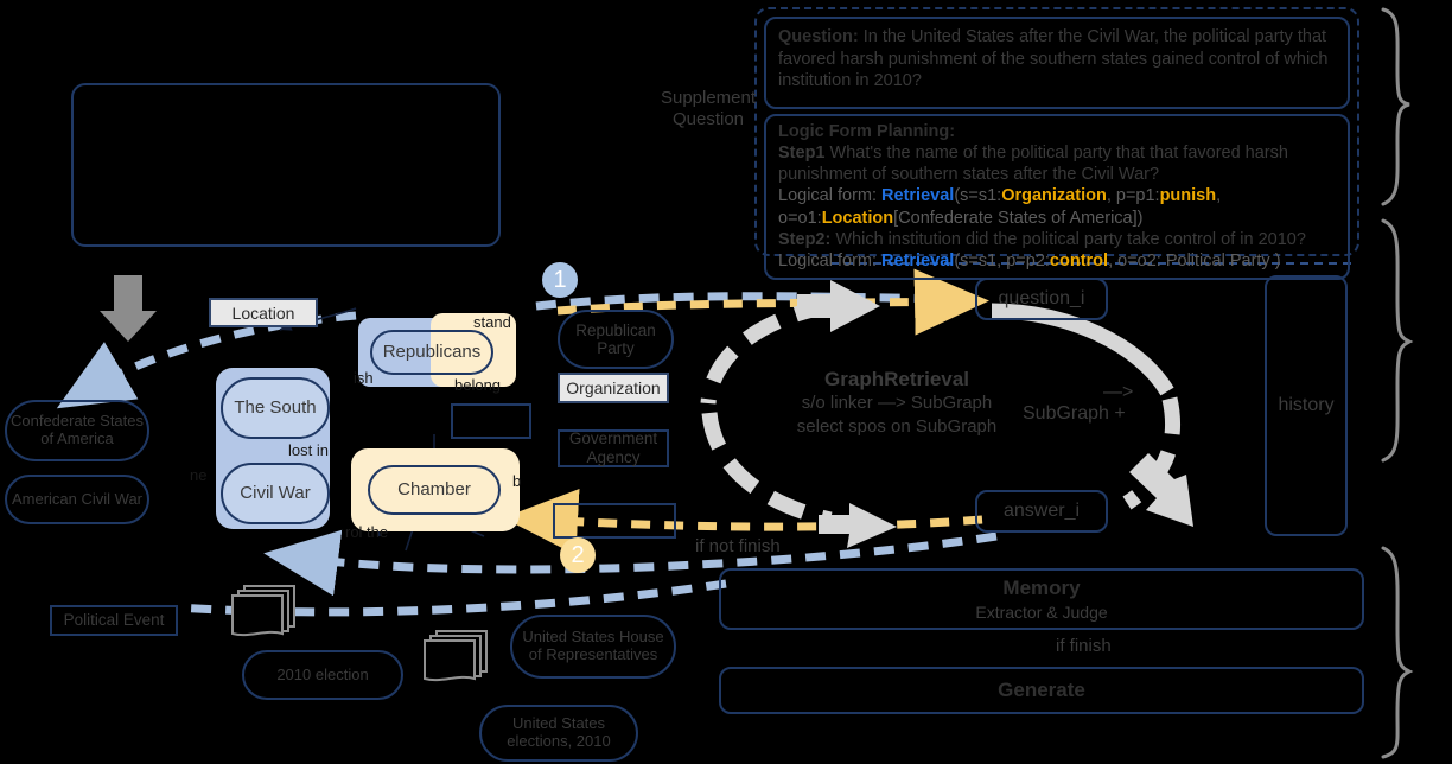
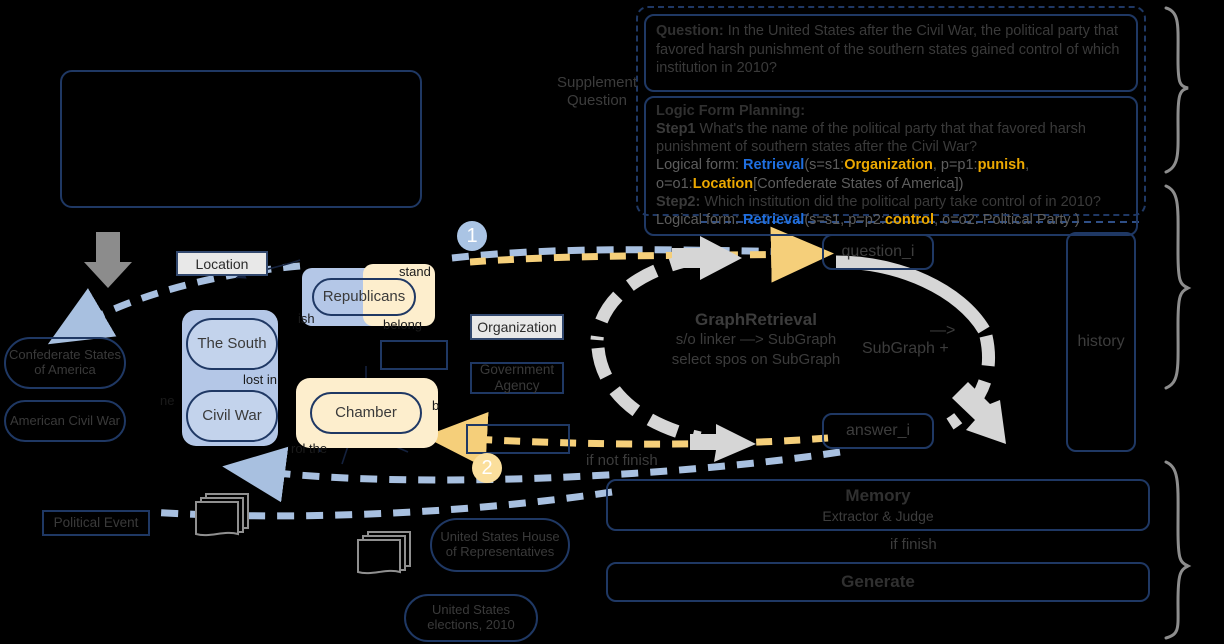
  Question: In the United States after the Civil War, the political party that favored harsh punishment of the southern states gained control of which institution in 2010?
  Logic Form Planning:
  Step1 What's the name of the political party that that favored harsh punishment of southern states after the Civil War?
  Logical form: Retrieval(s=s1:Organization, p=p1:punish, o=o1:Location[Confederate States of America])
  Step2: Which institution did the political party take control of in 2010?
  Logical form: Retrieval(s=s1, p=p2:control, o=o2: Political Party )
  Supplement
  Question
  Location
  Organization
  Government Agency
  Political Event
  Confederate States of America
  American Civil War
- Republican Party
- 2010 election
  United States House of Representatives
  United States elections, 2010
  The South
  Civil War
  Republicans
  Chamber
  lost in
  stand
  belong
  ish
  ne
  rol the
  b
  1
  2
  question_i
  answer_i
  history
  GraphRetrieval
  s/o linker —> SubGraph
  select spos on SubGraph
  —>
  SubGraph +
  if not finish
  if finish
  Memory
  Extractor & Judge
  Generate
